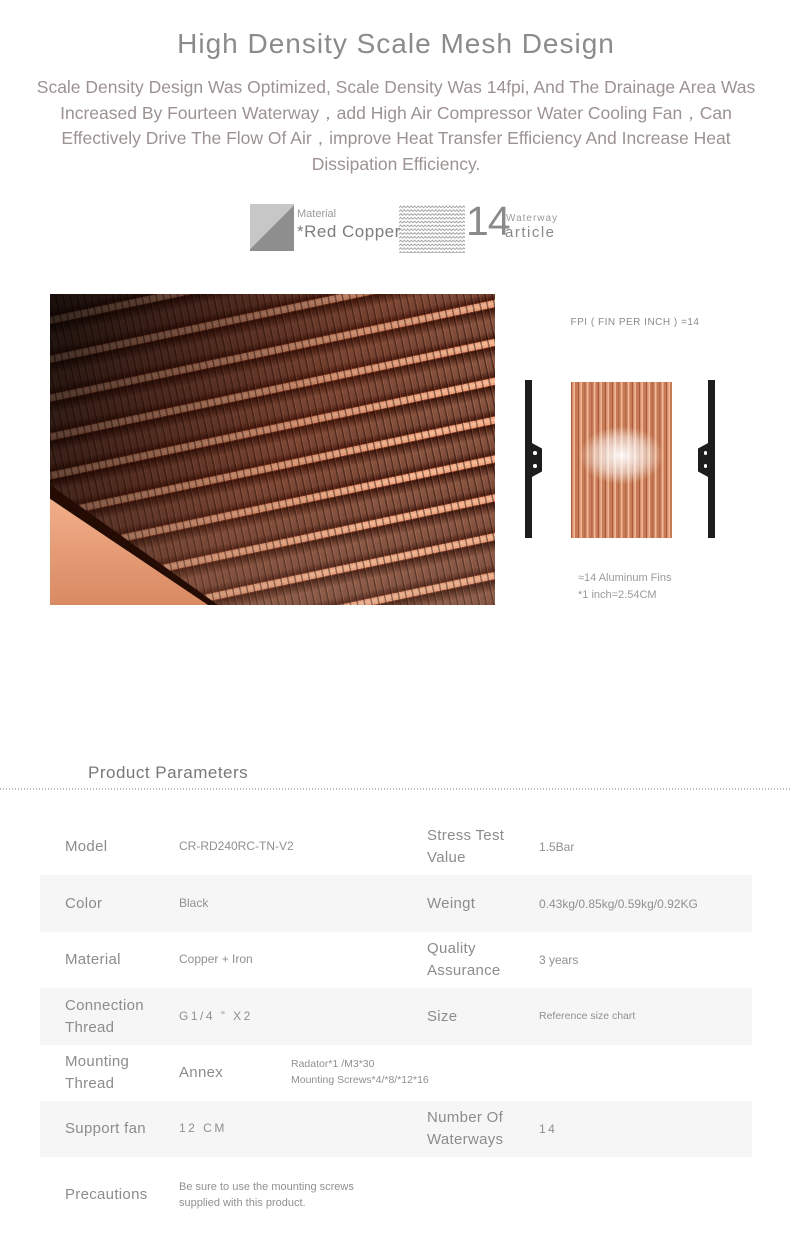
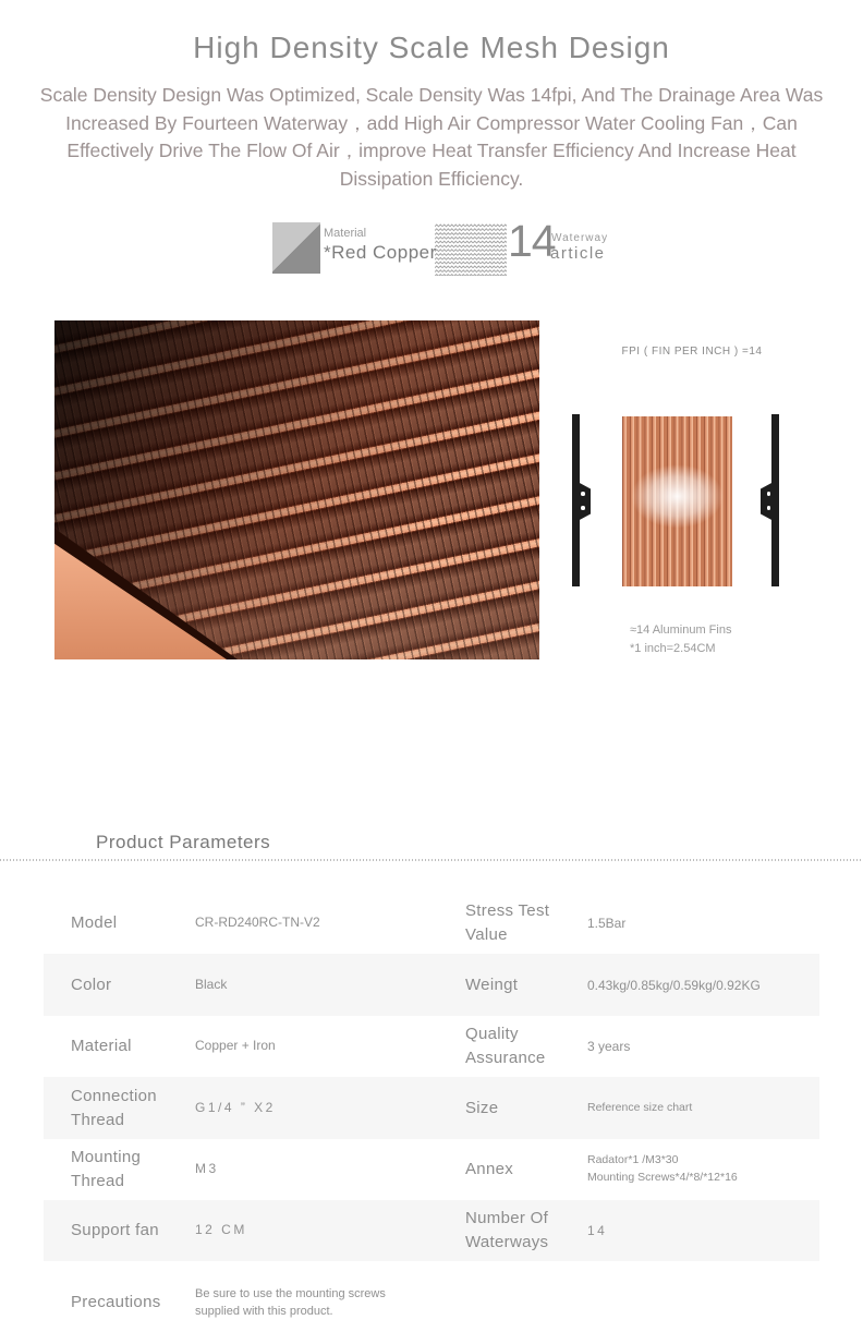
  High Density Scale Mesh Design
  Scale Density Design Was Optimized, Scale Density Was 14fpi, And The Drainage Area Was Increased By Fourteen Waterway，add High Air Compressor Water Cooling Fan，Can Effectively Drive The Flow Of Air，improve Heat Transfer Efficiency And Increase Heat Dissipation Efficiency.
  Material
  *Red Copper
  14
  Waterway
  article
  FPI ( FIN PER INCH ) =14
  ≈14 Aluminum Fins
  *1 inch=2.54CM
  Product Parameters
  Model
  CR-RD240RC-TN-V2
  Stress Test Value
  1.5Bar
  Color
  Black
  Weingt
  0.43kg/0.85kg/0.59kg/0.92KG
  Material
  Copper + Iron
  Quality Assurance
  3 years
  Connection Thread
  G1/4 ” X2
  Size
  Reference size chart
  Mounting Thread
+ M3
  Annex
  Radator*1 /M3*30
  Mounting Screws*4/*8/*12*16
  Support fan
  12 CM
  Number Of Waterways
  14
  Precautions
  Be sure to use the mounting screws supplied with this product.
